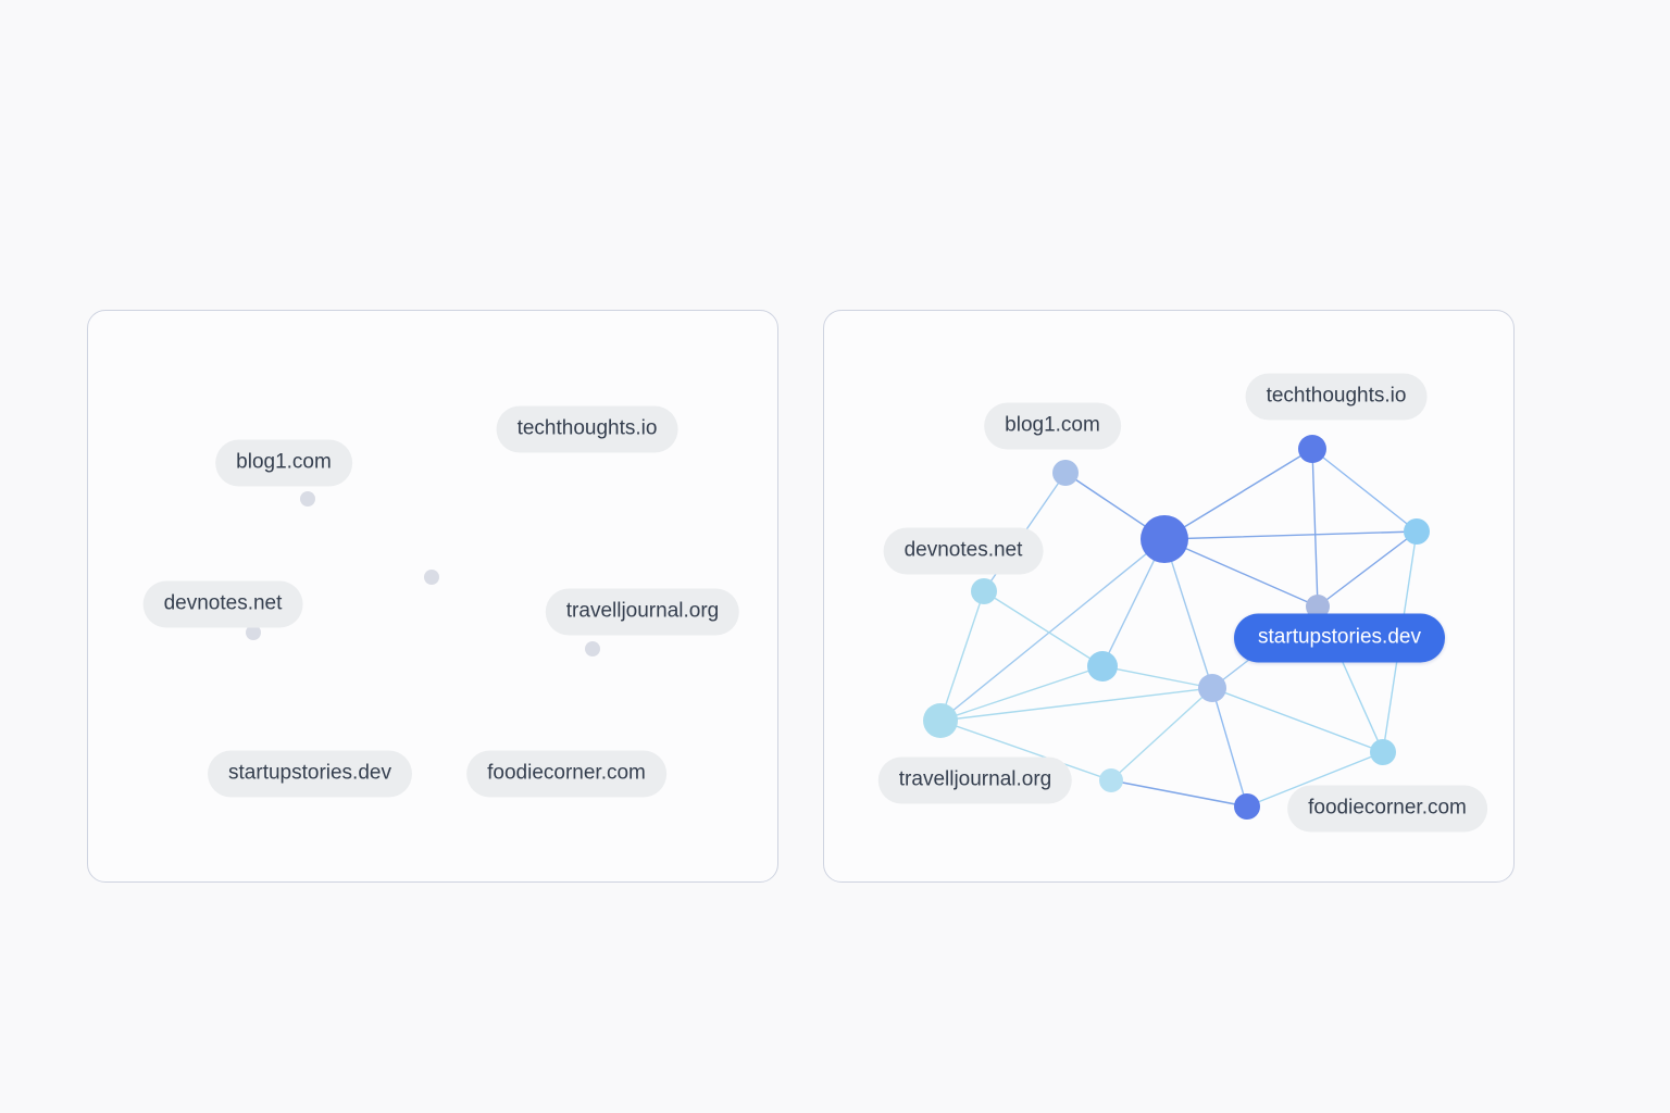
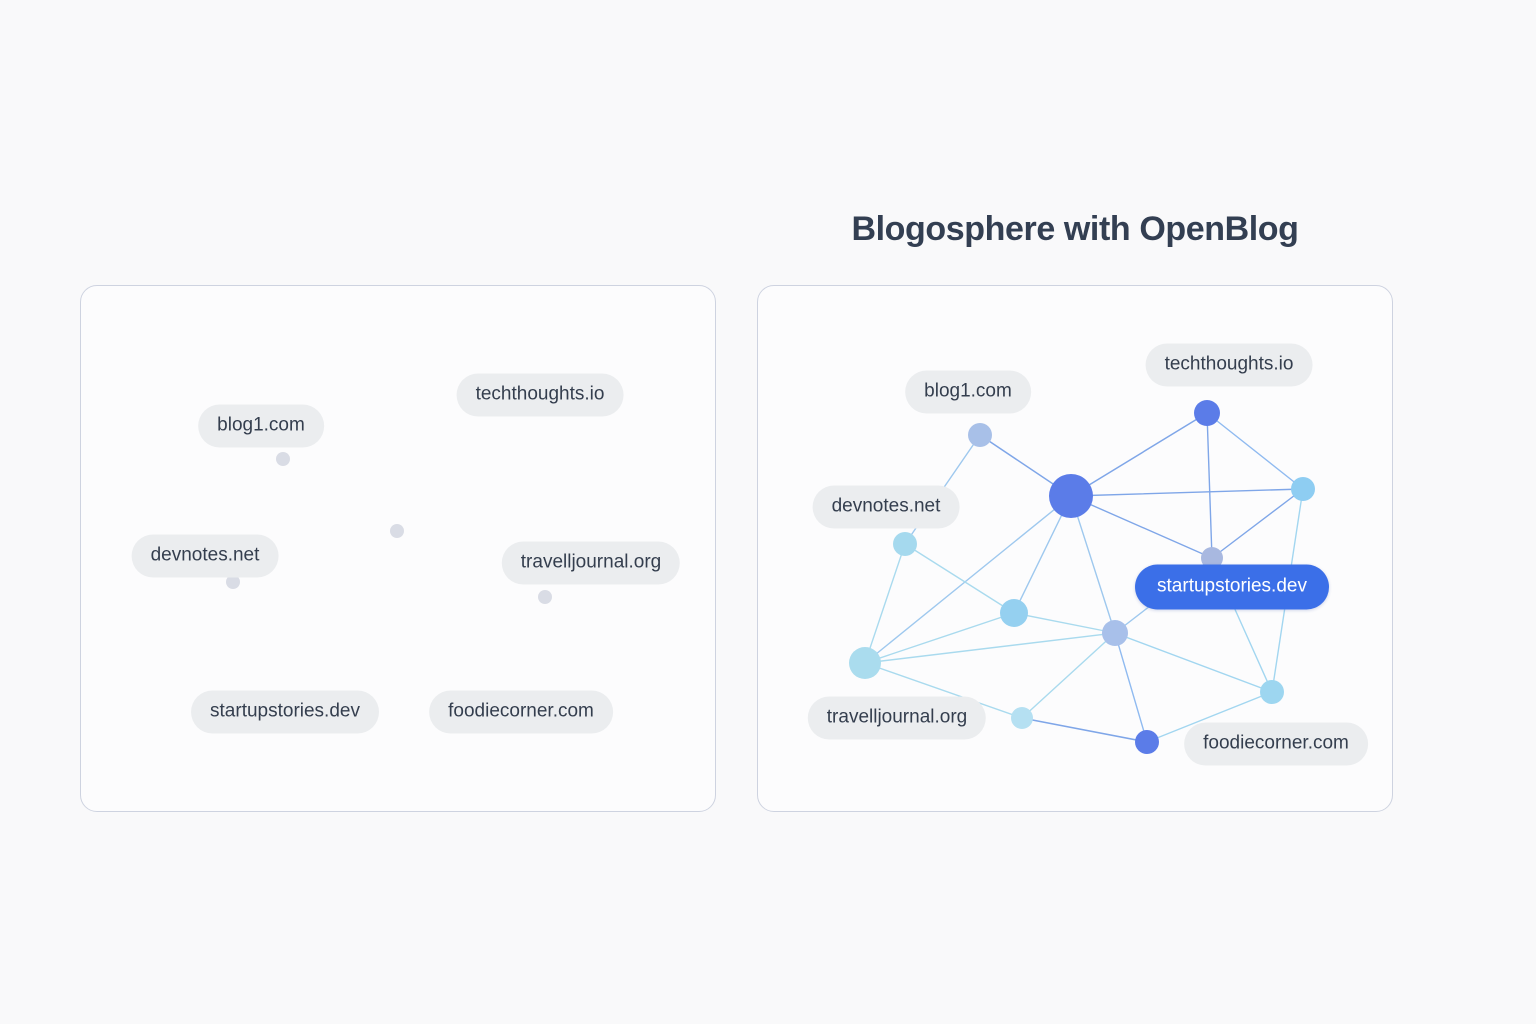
+ Blogosphere with OpenBlog
  blog1.com
  techthoughts.io
  devnotes.net
  travelljournal.org
  startupstories.dev
  foodiecorner.com
  blog1.com
  techthoughts.io
  devnotes.net
  startupstories.dev
  travelljournal.org
  foodiecorner.com
